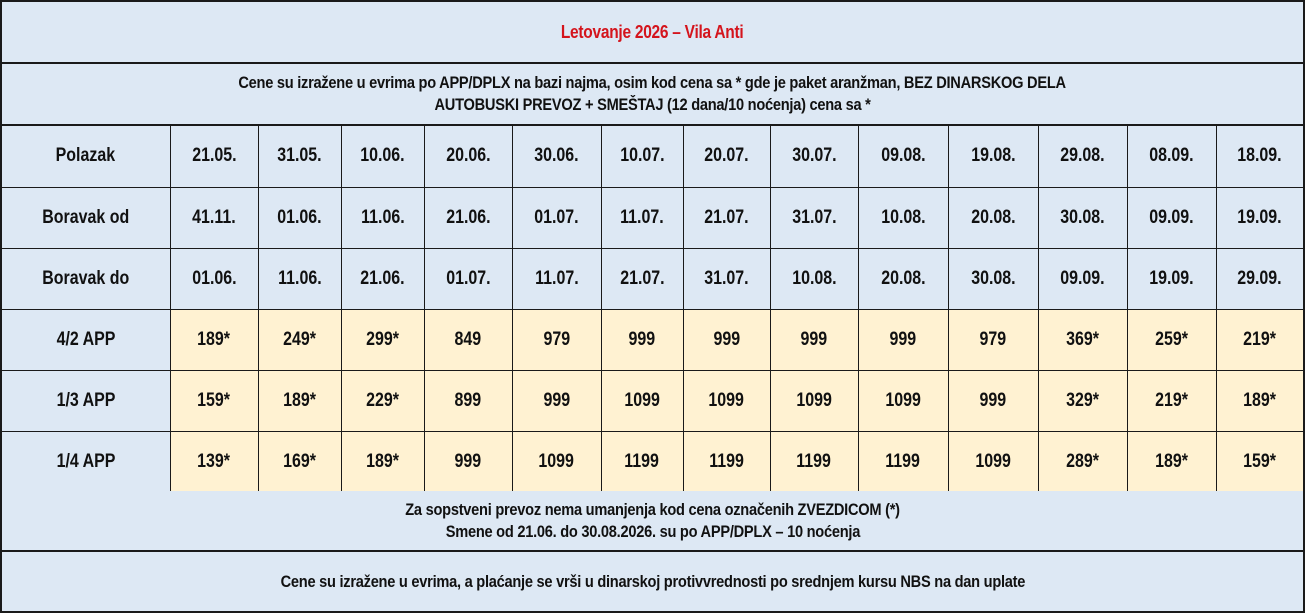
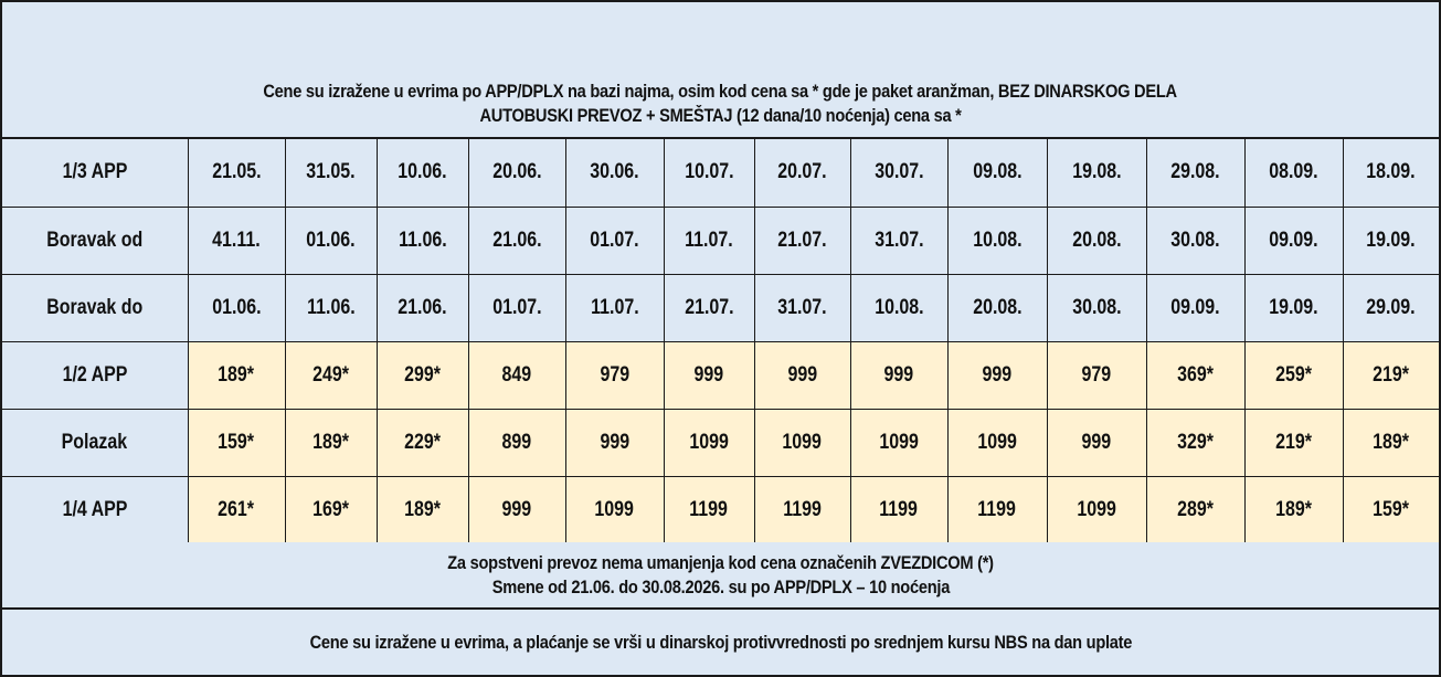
- Letovanje 2026 – Vila Anti
  Cene su izražene u evrima po APP/DPLX na bazi najma, osim kod cena sa * gde je paket aranžman, BEZ DINARSKOG DELA
  AUTOBUSKI PREVOZ + SMEŠTAJ (12 dana/10 noćenja) cena sa *
- Polazak	21.05.	31.05.	10.06.	20.06.	30.06.	10.07.	20.07.	30.07.	09.08.	19.08.	29.08.	08.09.	18.09.
+ 1/3 APP	21.05.	31.05.	10.06.	20.06.	30.06.	10.07.	20.07.	30.07.	09.08.	19.08.	29.08.	08.09.	18.09.
  Boravak od	41.11.	01.06.	11.06.	21.06.	01.07.	11.07.	21.07.	31.07.	10.08.	20.08.	30.08.	09.09.	19.09.
  Boravak do	01.06.	11.06.	21.06.	01.07.	11.07.	21.07.	31.07.	10.08.	20.08.	30.08.	09.09.	19.09.	29.09.
- 4/2 APP	189*	249*	299*	849	979	999	999	999	999	979	369*	259*	219*
+ 1/2 APP	189*	249*	299*	849	979	999	999	999	999	979	369*	259*	219*
- 1/3 APP	159*	189*	229*	899	999	1099	1099	1099	1099	999	329*	219*	189*
+ Polazak	159*	189*	229*	899	999	1099	1099	1099	1099	999	329*	219*	189*
- 1/4 APP	139*	169*	189*	999	1099	1199	1199	1199	1199	1099	289*	189*	159*
+ 1/4 APP	261*	169*	189*	999	1099	1199	1199	1199	1199	1099	289*	189*	159*
  Za sopstveni prevoz nema umanjenja kod cena označenih ZVEZDICOM (*)
  Smene od 21.06. do 30.08.2026. su po APP/DPLX – 10 noćenja
  Cene su izražene u evrima, a plaćanje se vrši u dinarskoj protivvrednosti po srednjem kursu NBS na dan uplate
